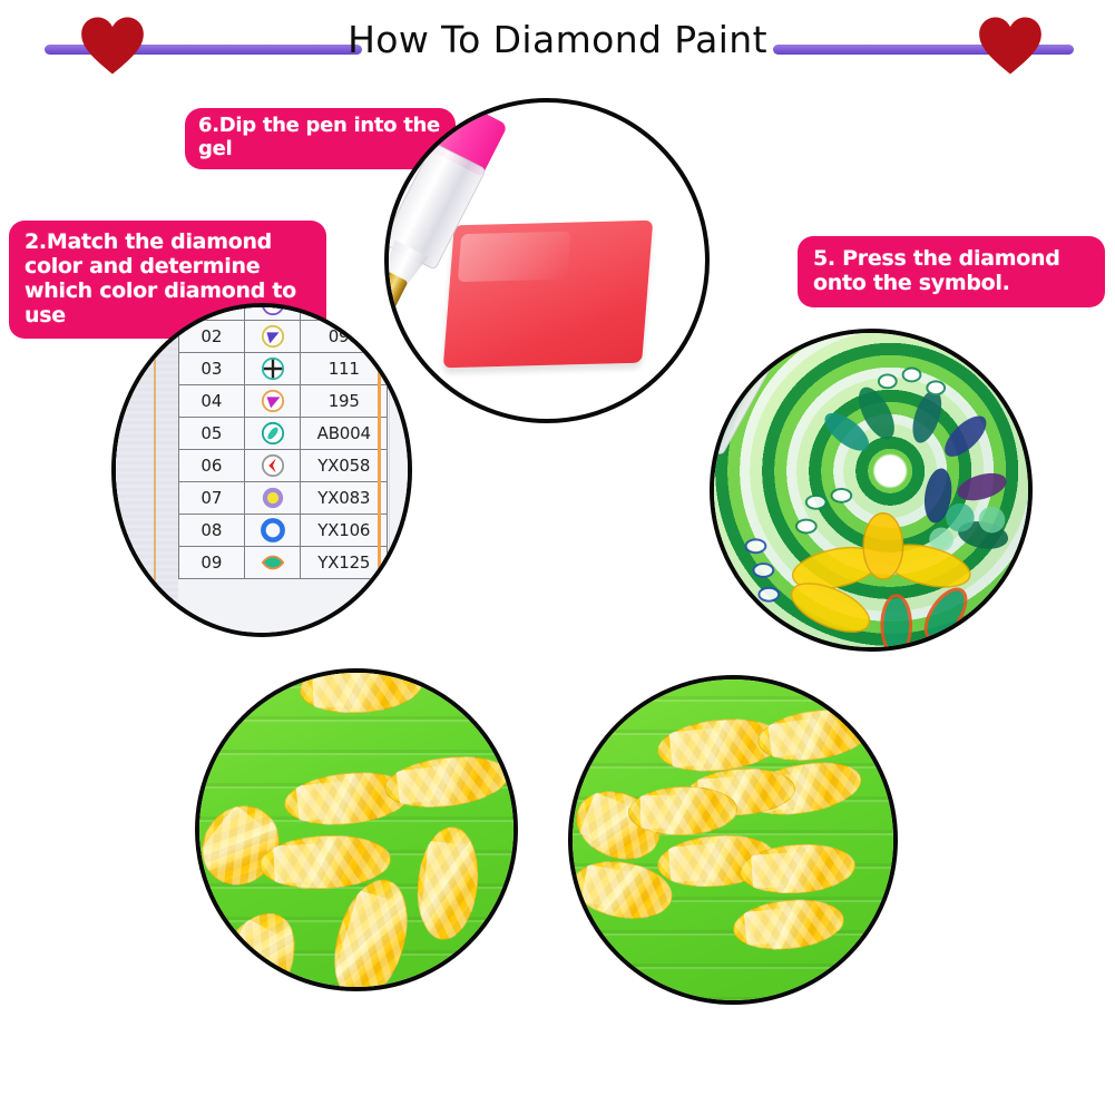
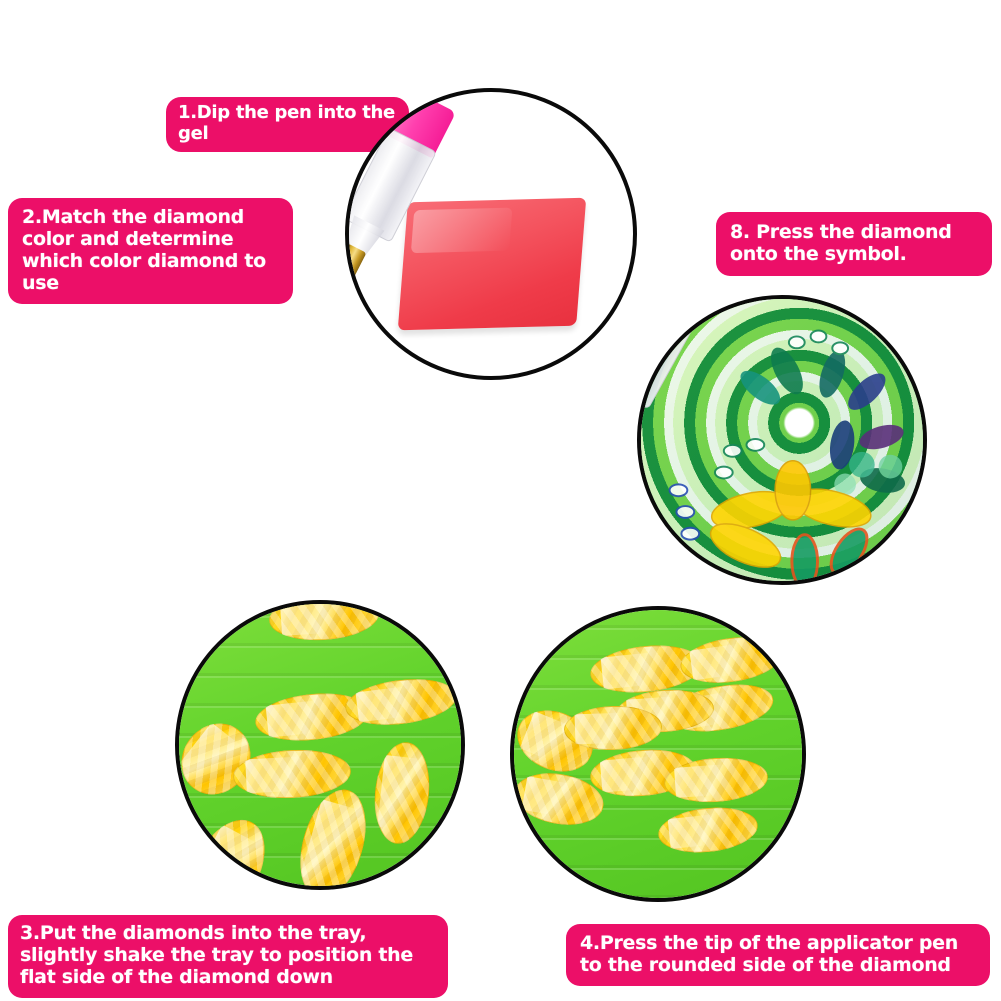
- How To Diamond Paint
- 6.Dip the pen into the gel
+ 1.Dip the pen into the gel
  2.Match the diamond color and determine which color diamond to use
- 02		093
- 03		111
- 04		195
- 05		AB004
- 06		YX058
- 07		YX083
- 08		YX106
- 09		YX125
- 5. Press the diamond onto the symbol.
+ 8. Press the diamond onto the symbol.
+ 3.Put the diamonds into the tray, slightly shake the tray to position the flat side of the diamond down
+ 4.Press the tip of the applicator pen to the rounded side of the diamond
